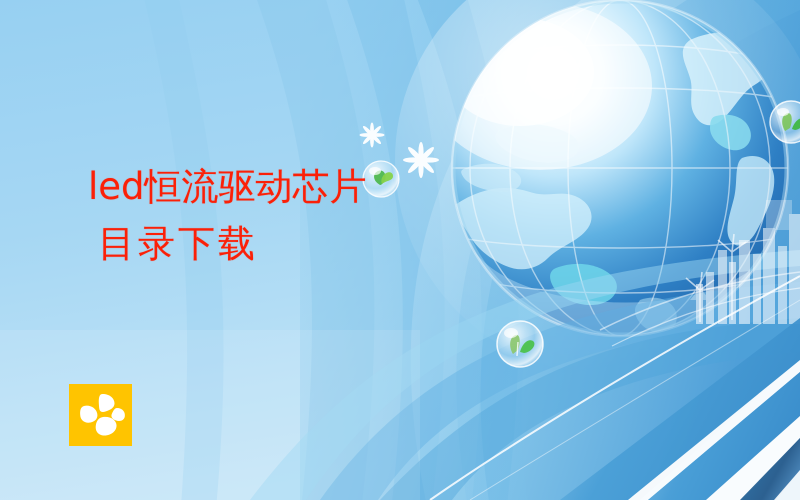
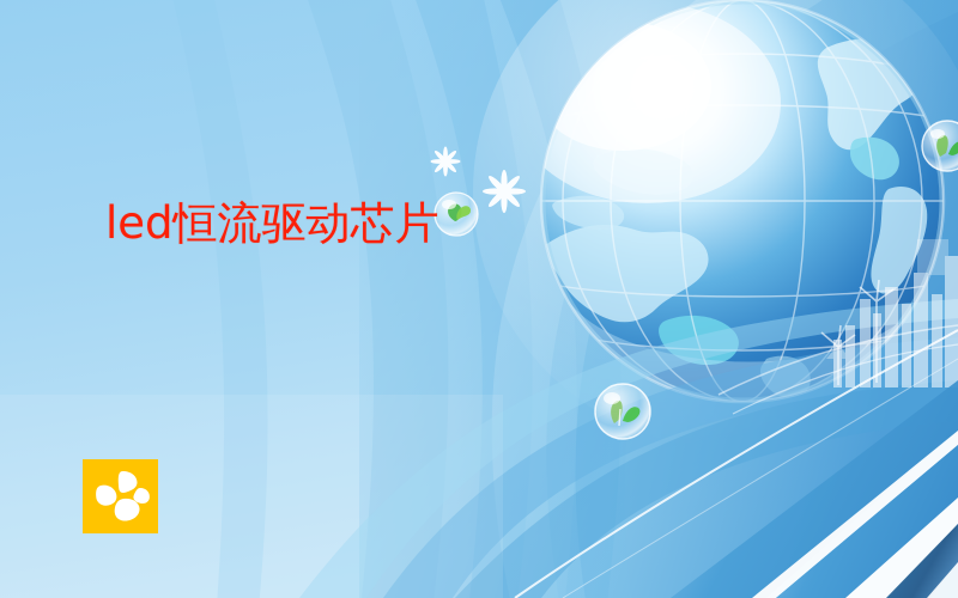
  led恒流驱动芯片
- 目录下载
